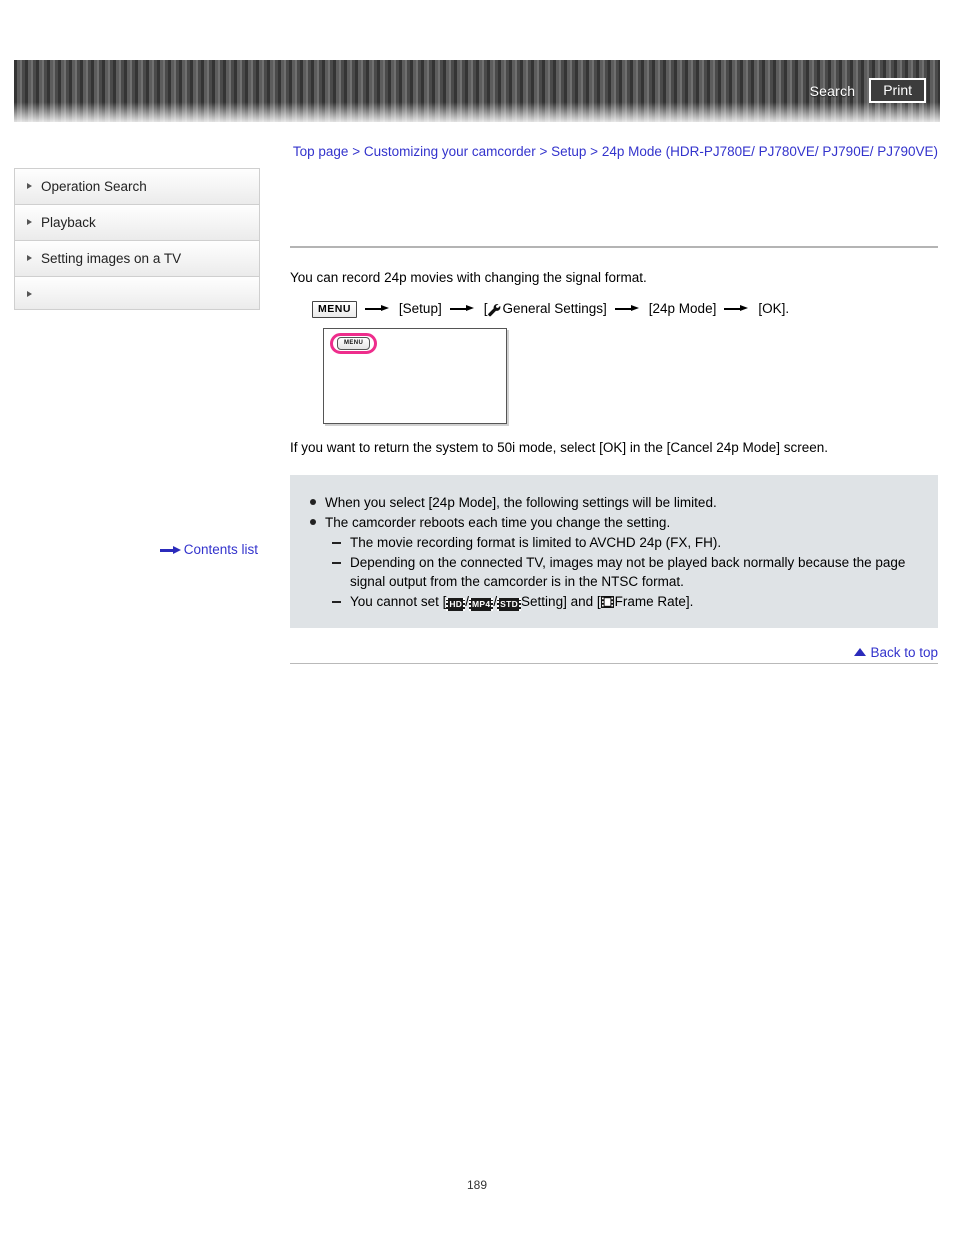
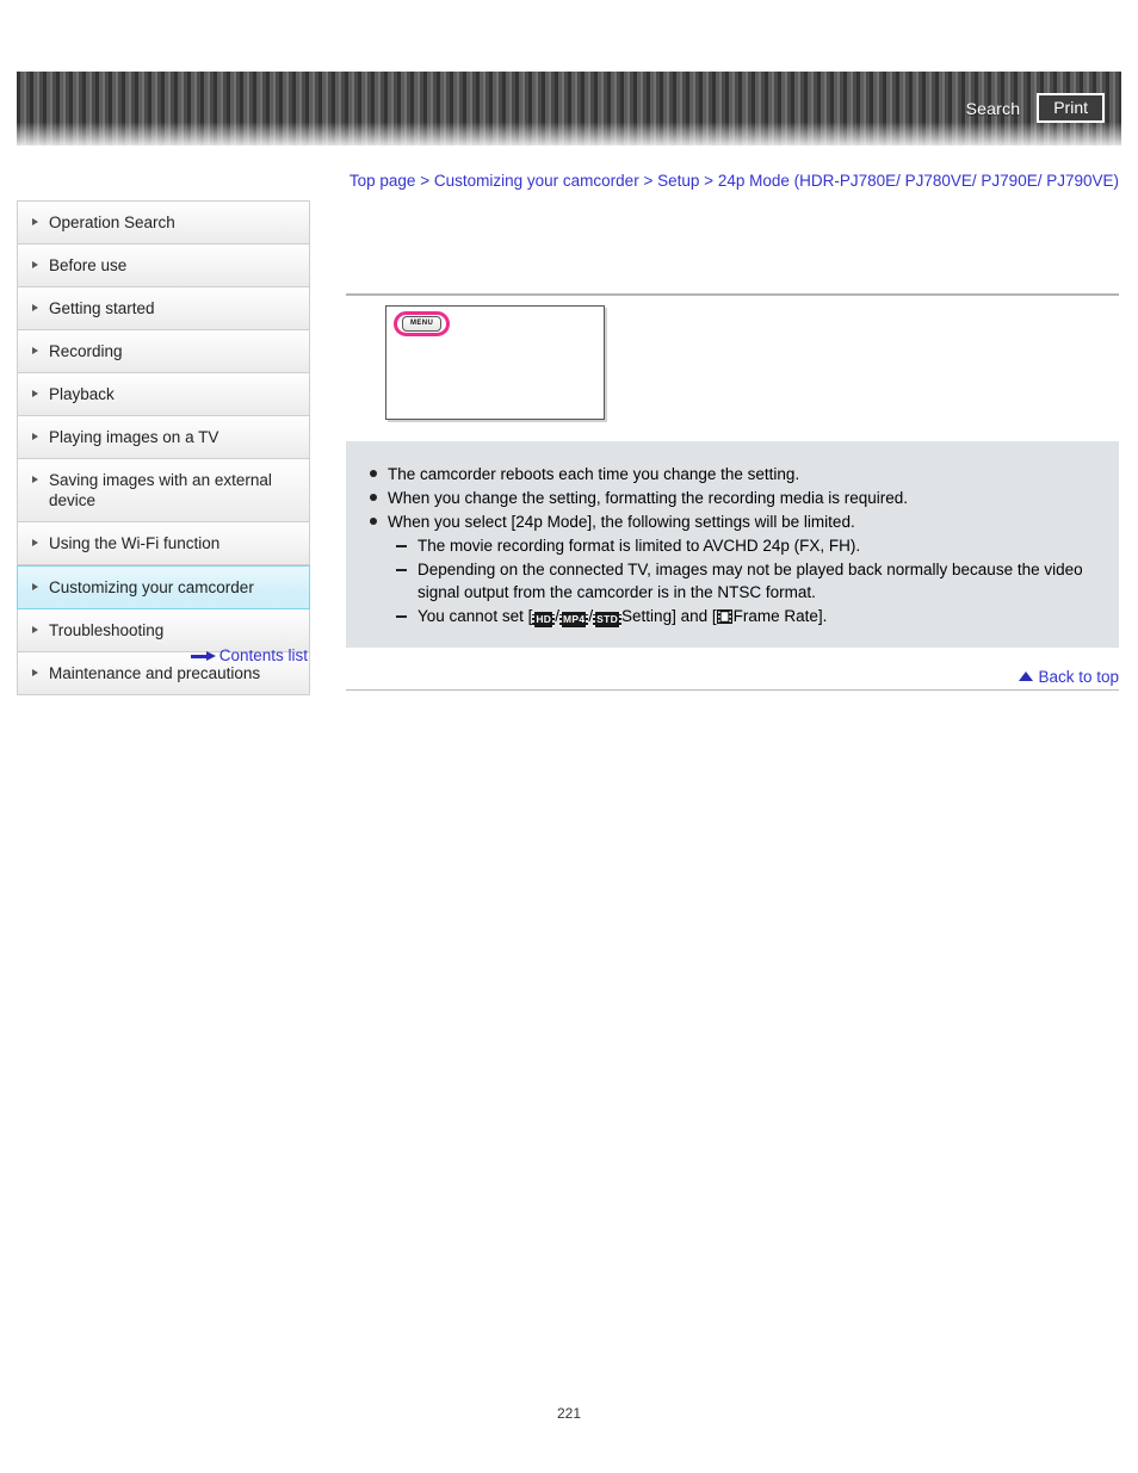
  Search
  Print
  Top page > Customizing your camcorder > Setup > 24p Mode (HDR-PJ780E/ PJ780VE/ PJ790E/ PJ790VE)
  Operation Search
+ Before use
+ Getting started
+ Recording
  Playback
- Setting images on a TV
+ Playing images on a TV
+ Saving images with an external device
+ Using the Wi-Fi function
+ Customizing your camcorder
+ Troubleshooting
+ Maintenance and precautions
  Contents list
- You can record 24p movies with changing the signal format.
- MENU
- [Setup]
- [
- General Settings]
- [24p Mode]
- [OK].
- If you want to return the system to 50i mode, select [OK] in the [Cancel 24p Mode] screen.
- When you select [24p Mode], the following settings will be limited.
+ The camcorder reboots each time you change the setting.
+ When you change the setting, formatting the recording media is required.
- The camcorder reboots each time you change the setting.
+ When you select [24p Mode], the following settings will be limited.
  The movie recording format is limited to AVCHD 24p (FX, FH).
- Depending on the connected TV, images may not be played back normally because the page signal output from the camcorder is in the NTSC format.
+ Depending on the connected TV, images may not be played back normally because the video signal output from the camcorder is in the NTSC format.
  You cannot set [ HD / MP4 / STD Setting] and [ Frame Rate].
  Back to top
- 189
+ 221
